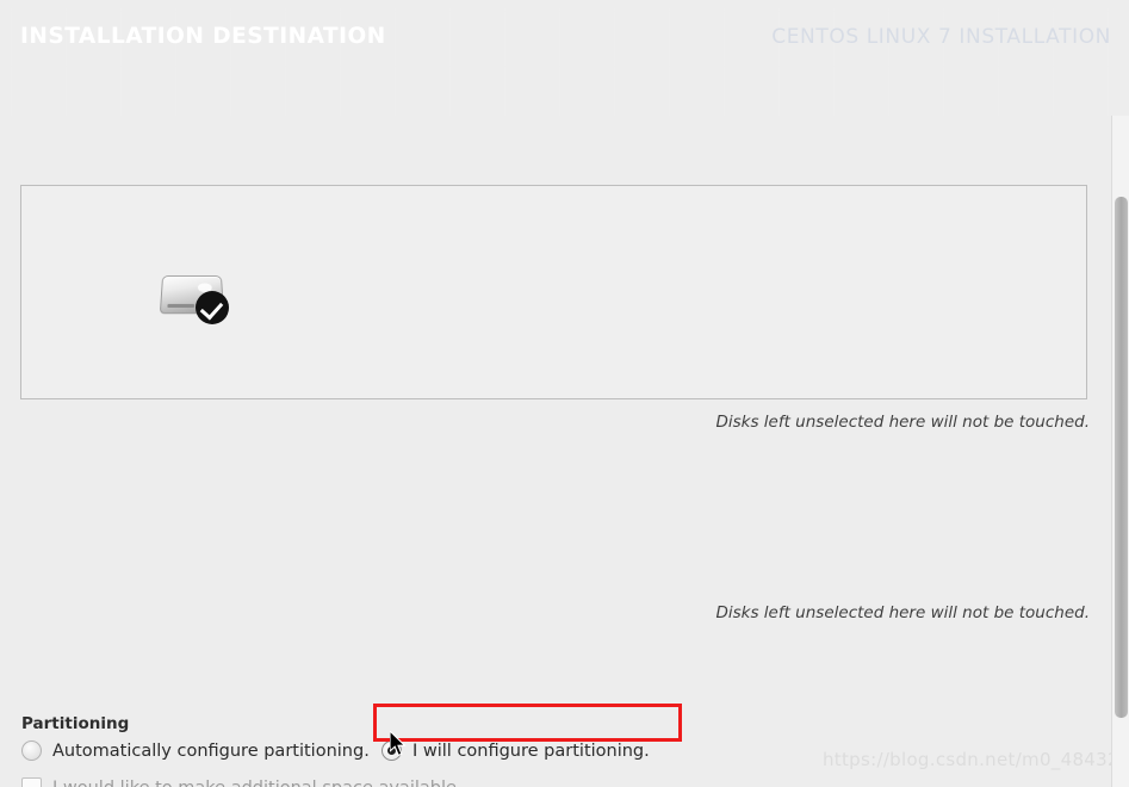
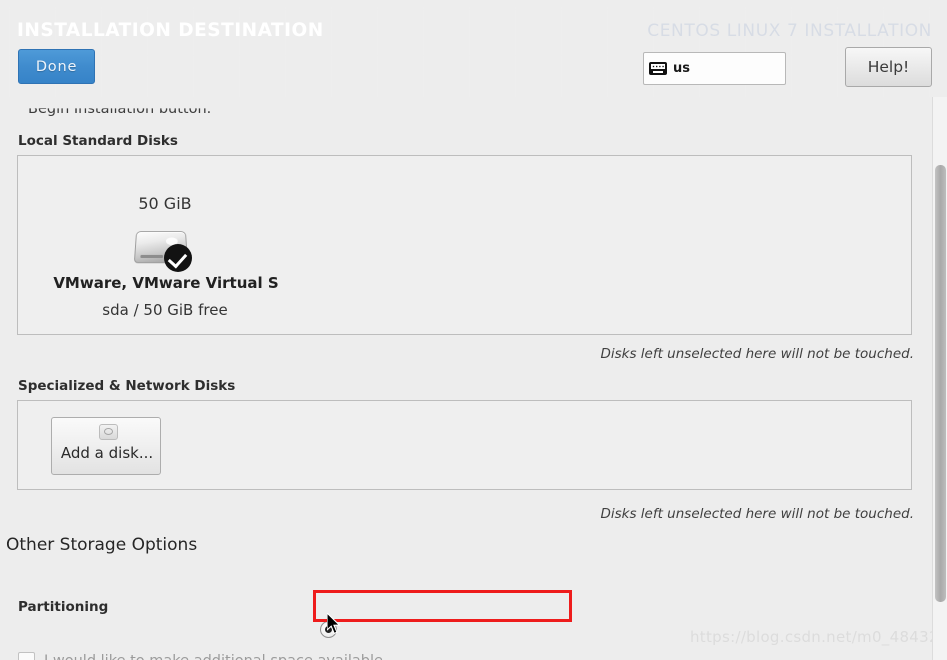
+ Done
+ us
+ Help!
+ Begin Installation button.
+ Local Standard Disks
+ 50 GiB
+ VMware, VMware Virtual S
+ sda / 50 GiB free
  Disks left unselected here will not be touched.
+ Specialized & Network Disks
+ Add a disk...
  Disks left unselected here will not be touched.
+ Other Storage Options
  Partitioning
- Automatically configure partitioning.
- I will configure partitioning.
